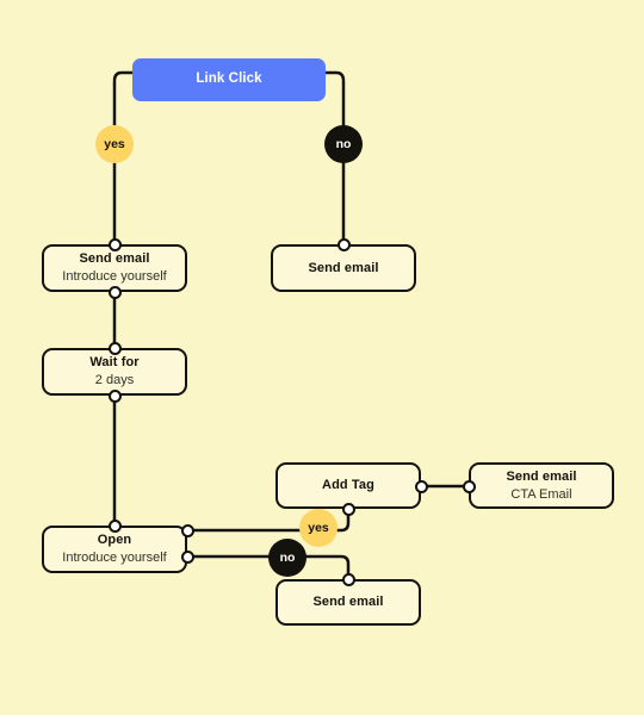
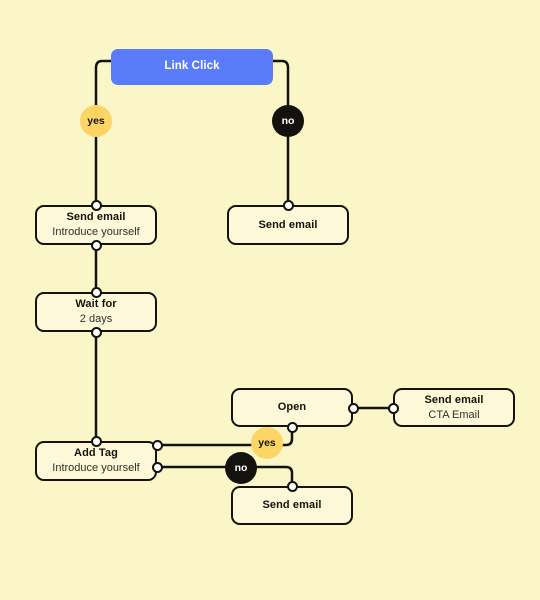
  Link Click
  Send email
  Introduce yourself
  Send email
  Wait for
  2 days
- Open
+ Add Tag
  Introduce yourself
- Add Tag
+ Open
  Send email
  CTA Email
  Send email
  yes
  no
  yes
  no
